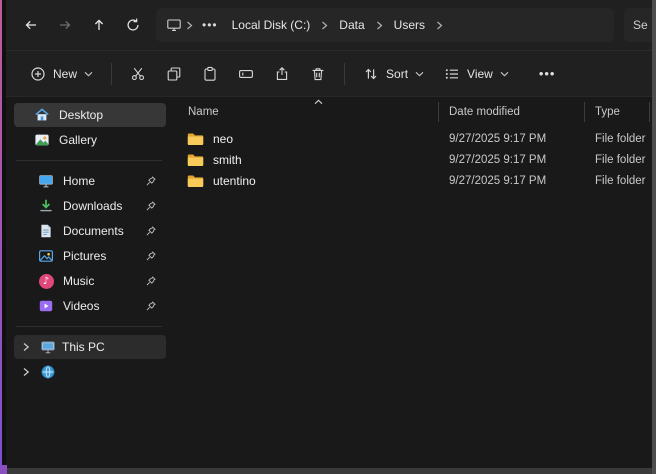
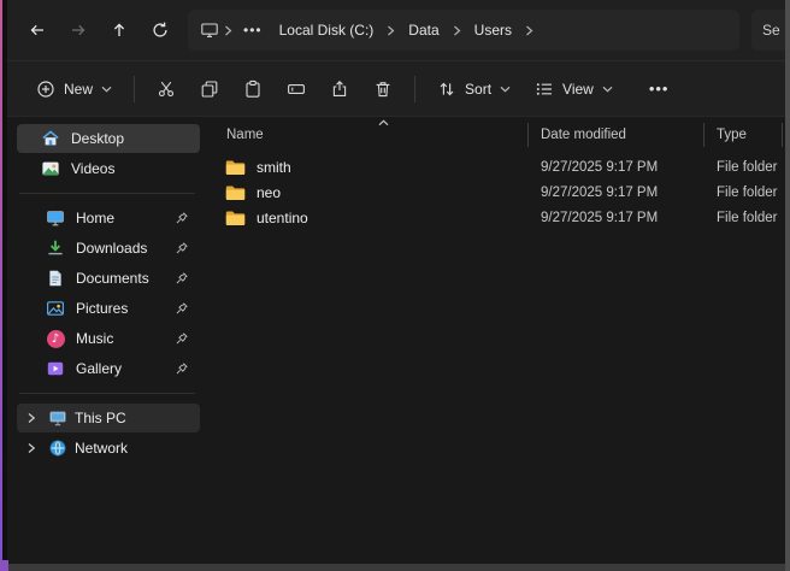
  •••
  Local Disk (C:)
  Data
  Users
  Se
  New
  Sort
  View
  •••
  Desktop
- Gallery
+ Videos
  Home
  Downloads
  Documents
  Pictures
  ♪
  Music
- Videos
+ Gallery
  This PC
+ Network
  Name
  Date modified
  Type
- neo
+ smith
  9/27/2025 9:17 PM
  File folder
- smith
+ neo
  9/27/2025 9:17 PM
  File folder
  utentino
  9/27/2025 9:17 PM
  File folder
